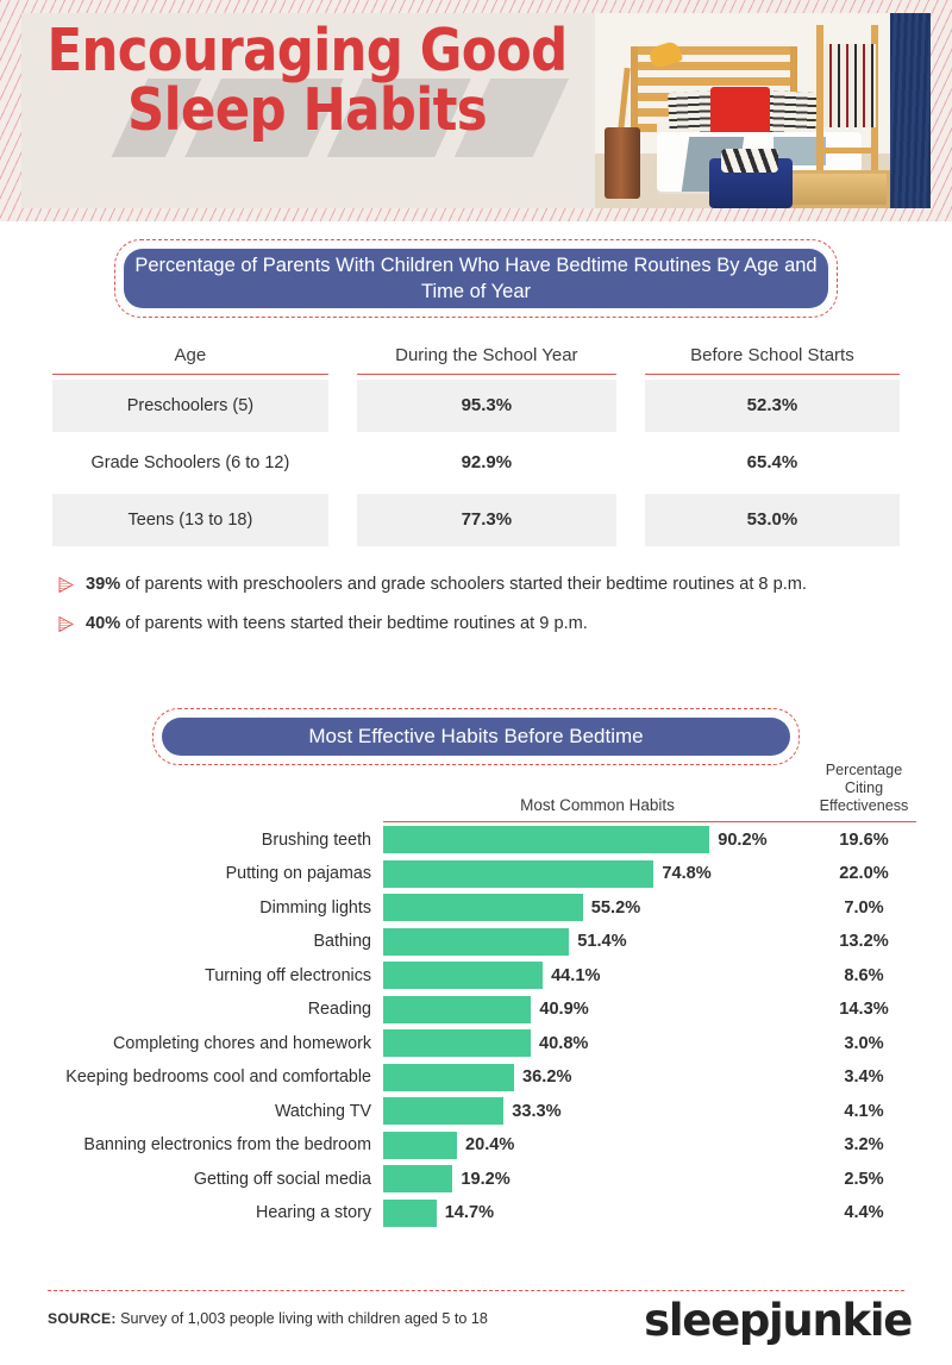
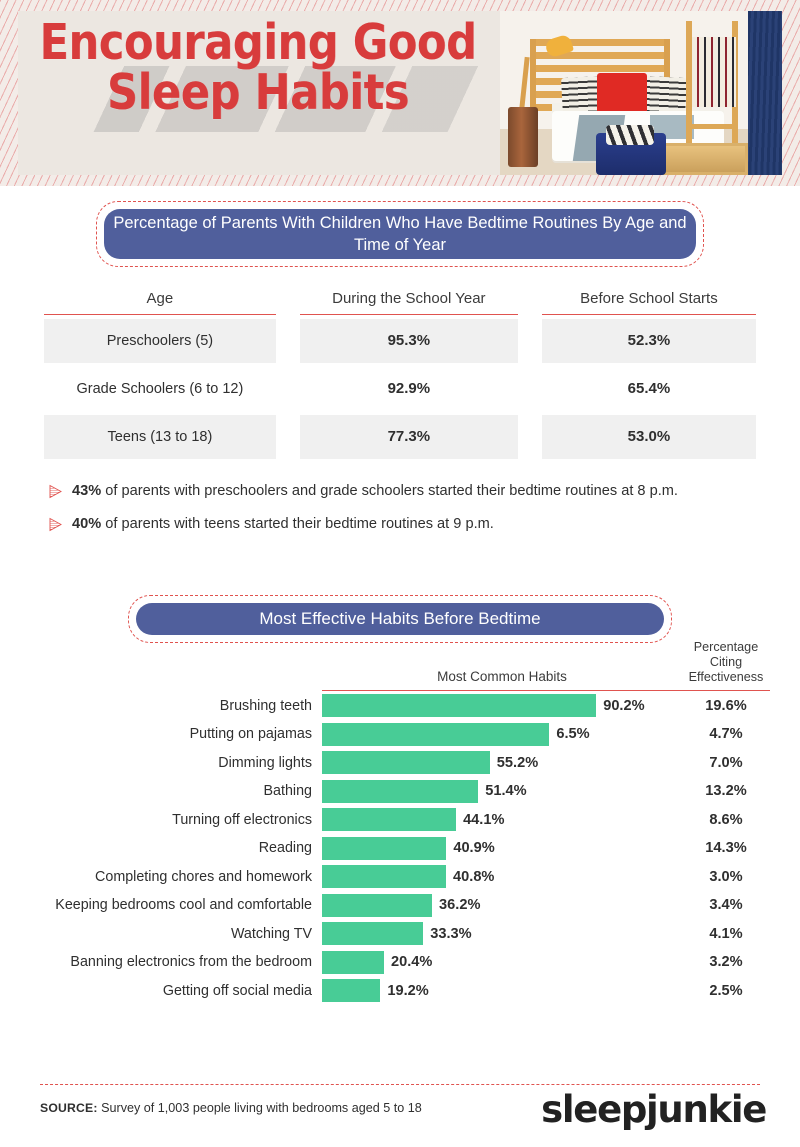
  Encouraging Good
  Sleep Habits
  Percentage of Parents With Children Who Have Bedtime Routines By Age and Time of Year
  Age
  During the School Year
  Before School Starts
  Preschoolers (5)
  95.3%
  52.3%
  Grade Schoolers (6 to 12)
  92.9%
  65.4%
  Teens (13 to 18)
  77.3%
  53.0%
- 39% of parents with preschoolers and grade schoolers started their bedtime routines at 8 p.m.
+ 43% of parents with preschoolers and grade schoolers started their bedtime routines at 8 p.m.
  40% of parents with teens started their bedtime routines at 9 p.m.
  Most Effective Habits Before Bedtime
  Most Common Habits
  Percentage
  Citing Effectiveness
  Brushing teeth
  90.2%
  19.6%
  Putting on pajamas
- 74.8%
+ 6.5%
- 22.0%
+ 4.7%
  Dimming lights
  55.2%
  7.0%
  Bathing
  51.4%
  13.2%
  Turning off electronics
  44.1%
  8.6%
  Reading
  40.9%
  14.3%
  Completing chores and homework
  40.8%
  3.0%
  Keeping bedrooms cool and comfortable
  36.2%
  3.4%
  Watching TV
  33.3%
  4.1%
  Banning electronics from the bedroom
  20.4%
  3.2%
  Getting off social media
  19.2%
  2.5%
- Hearing a story
- 14.7%
- 4.4%
- SOURCE: Survey of 1,003 people living with children aged 5 to 18
+ SOURCE: Survey of 1,003 people living with bedrooms aged 5 to 18
  sleepjunkie
